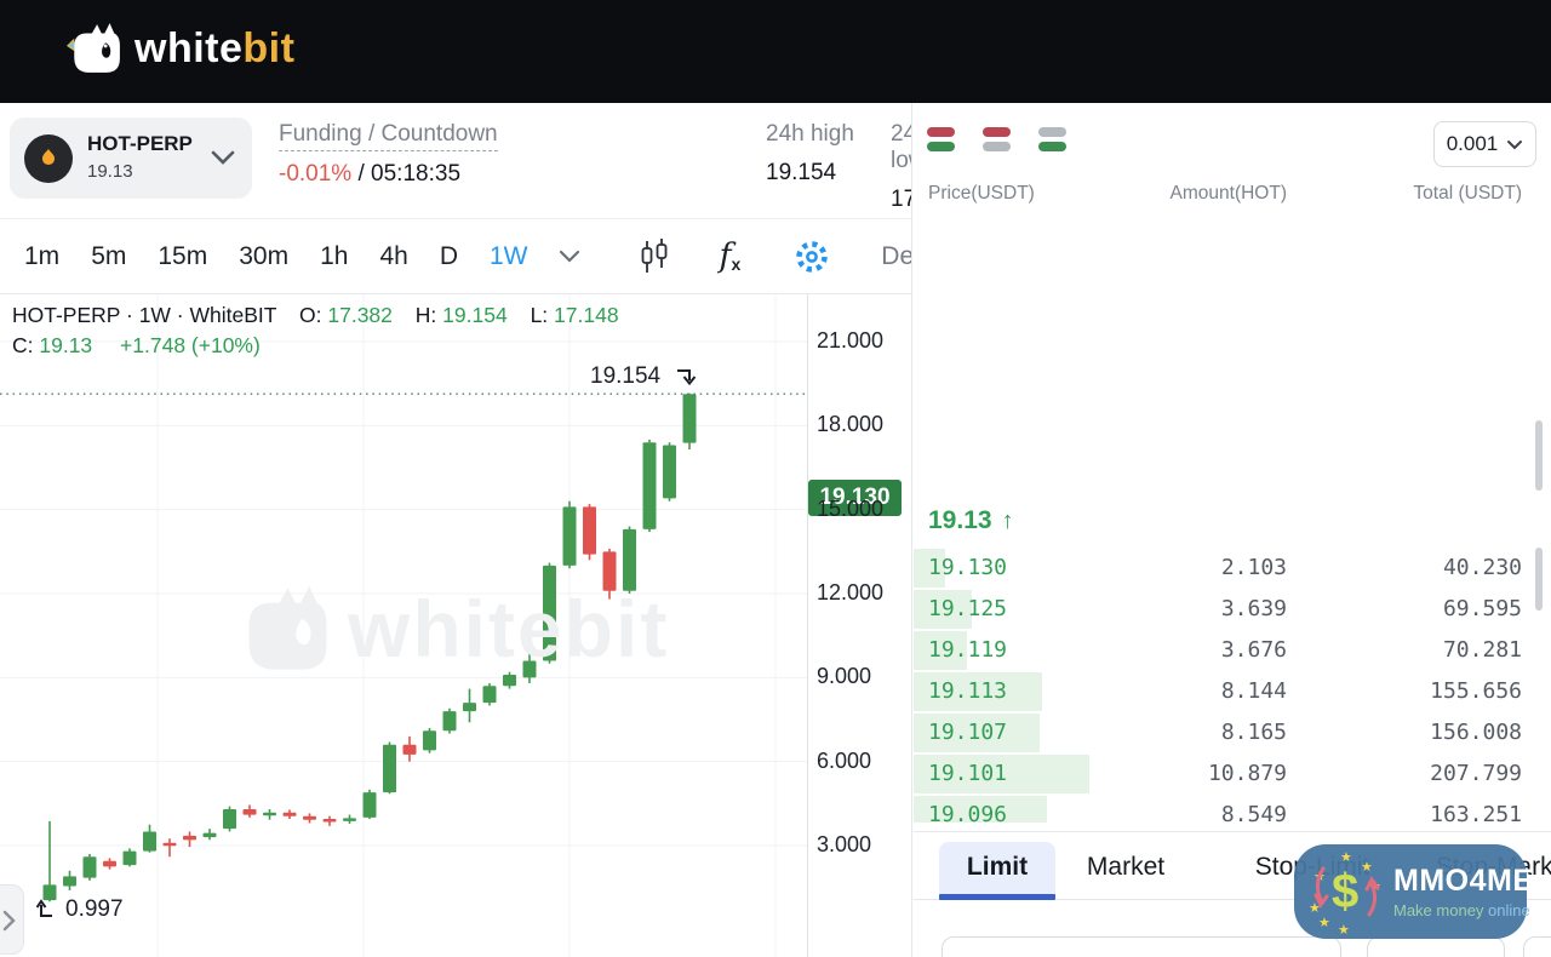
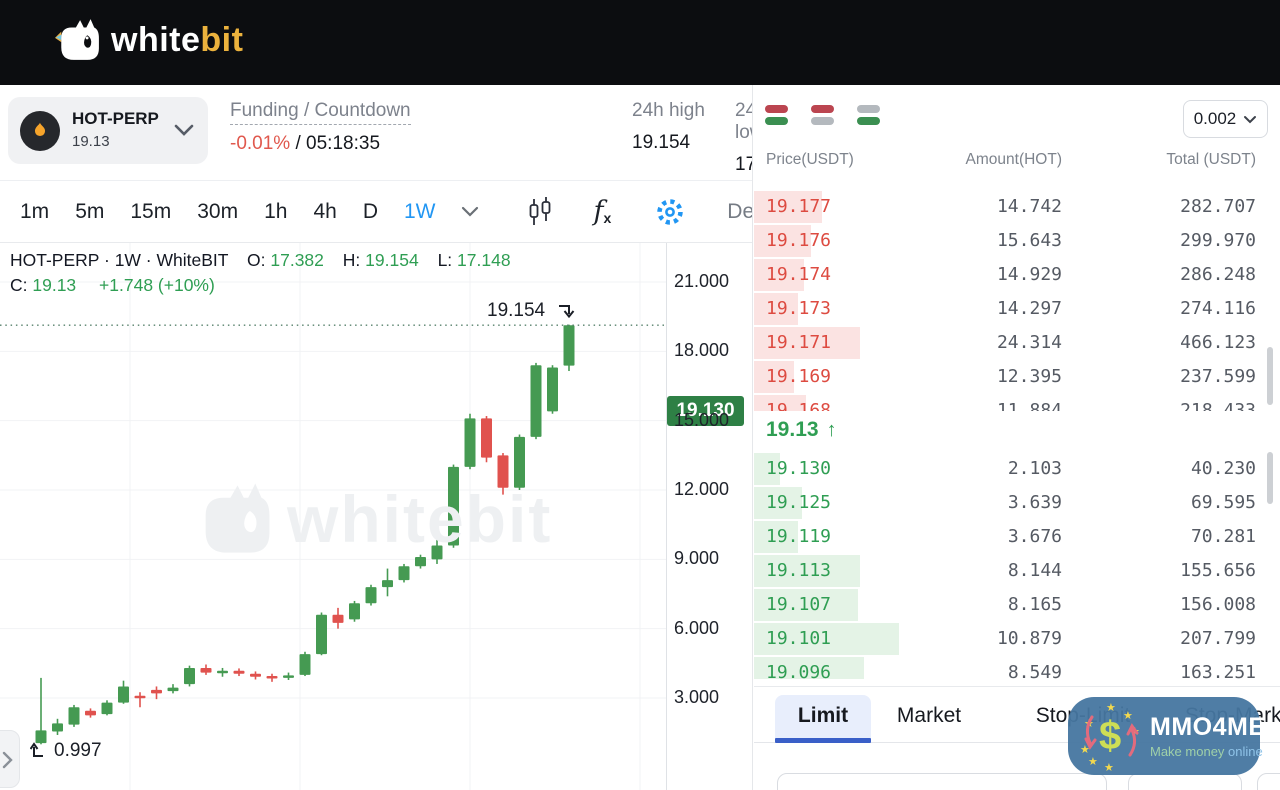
  whitebit
  HOT-PERP
  19.13
  Funding / Countdown
  -0.01% / 05:18:35
  24h high
  19.154
  1m
  5m
  15m
  30m
  1h
  4h
  D
  1W
  f
  x
  whitebit
  19.130
  21.000
  18.000
  15.000
  12.000
  9.000
  6.000
  3.000
  HOT-PERP · 1W · WhiteBIT O: 17.382 H: 19.154 L: 17.148
  C: 19.13 +1.748 (+10%)
  19.154
  0.997
- 0.001
+ 0.002
  Price(USDT)
  Amount(HOT)
  Total (USDT)
+ 19.177
+ 14.742
+ 282.707
+ 19.176
+ 15.643
+ 299.970
+ 19.174
+ 14.929
+ 286.248
+ 19.173
+ 14.297
+ 274.116
+ 19.171
+ 24.314
+ 466.123
+ 19.169
+ 12.395
+ 237.599
+ 19.168
+ 11.884
+ 218.433
  19.13 ↑
  19.130
  2.103
  40.230
  19.125
  3.639
  69.595
  19.119
  3.676
  70.281
  19.113
  8.144
  155.656
  19.107
  8.165
  156.008
  19.101
  10.879
  207.799
  19.096
  8.549
  163.251
  Limit
  Market
  ★
  ★
  ★
  ★
  ★
  $
  MMO4ME
  Make money online
